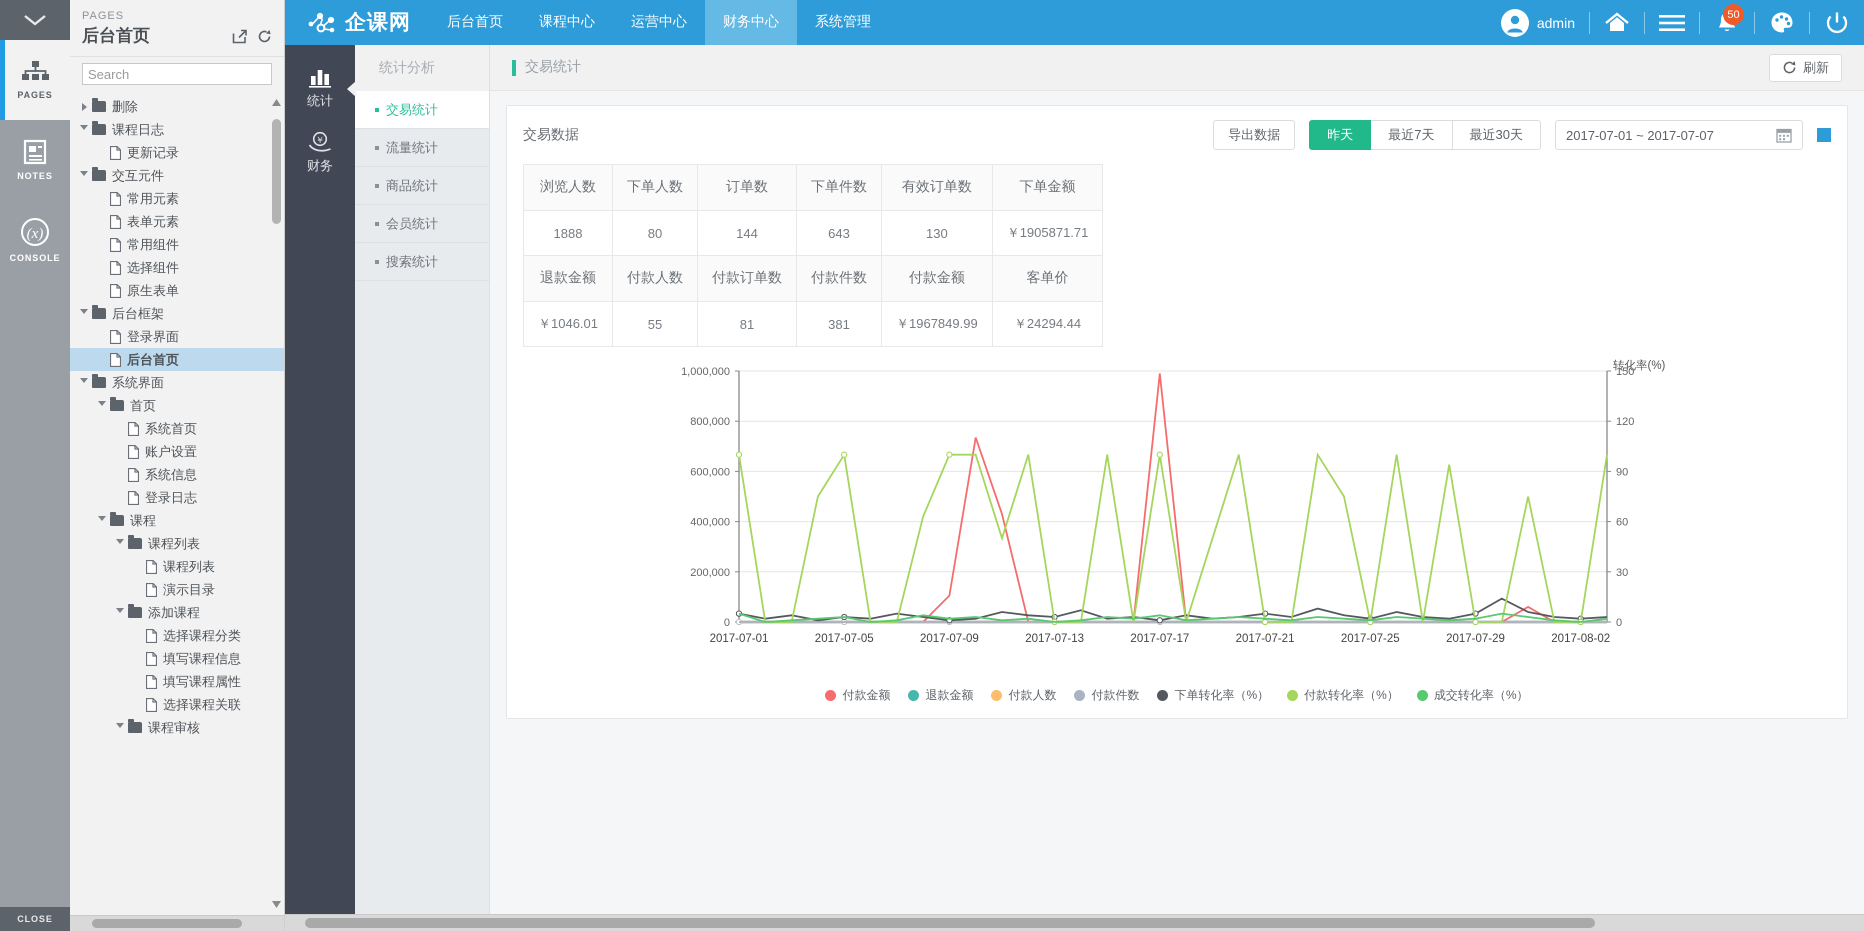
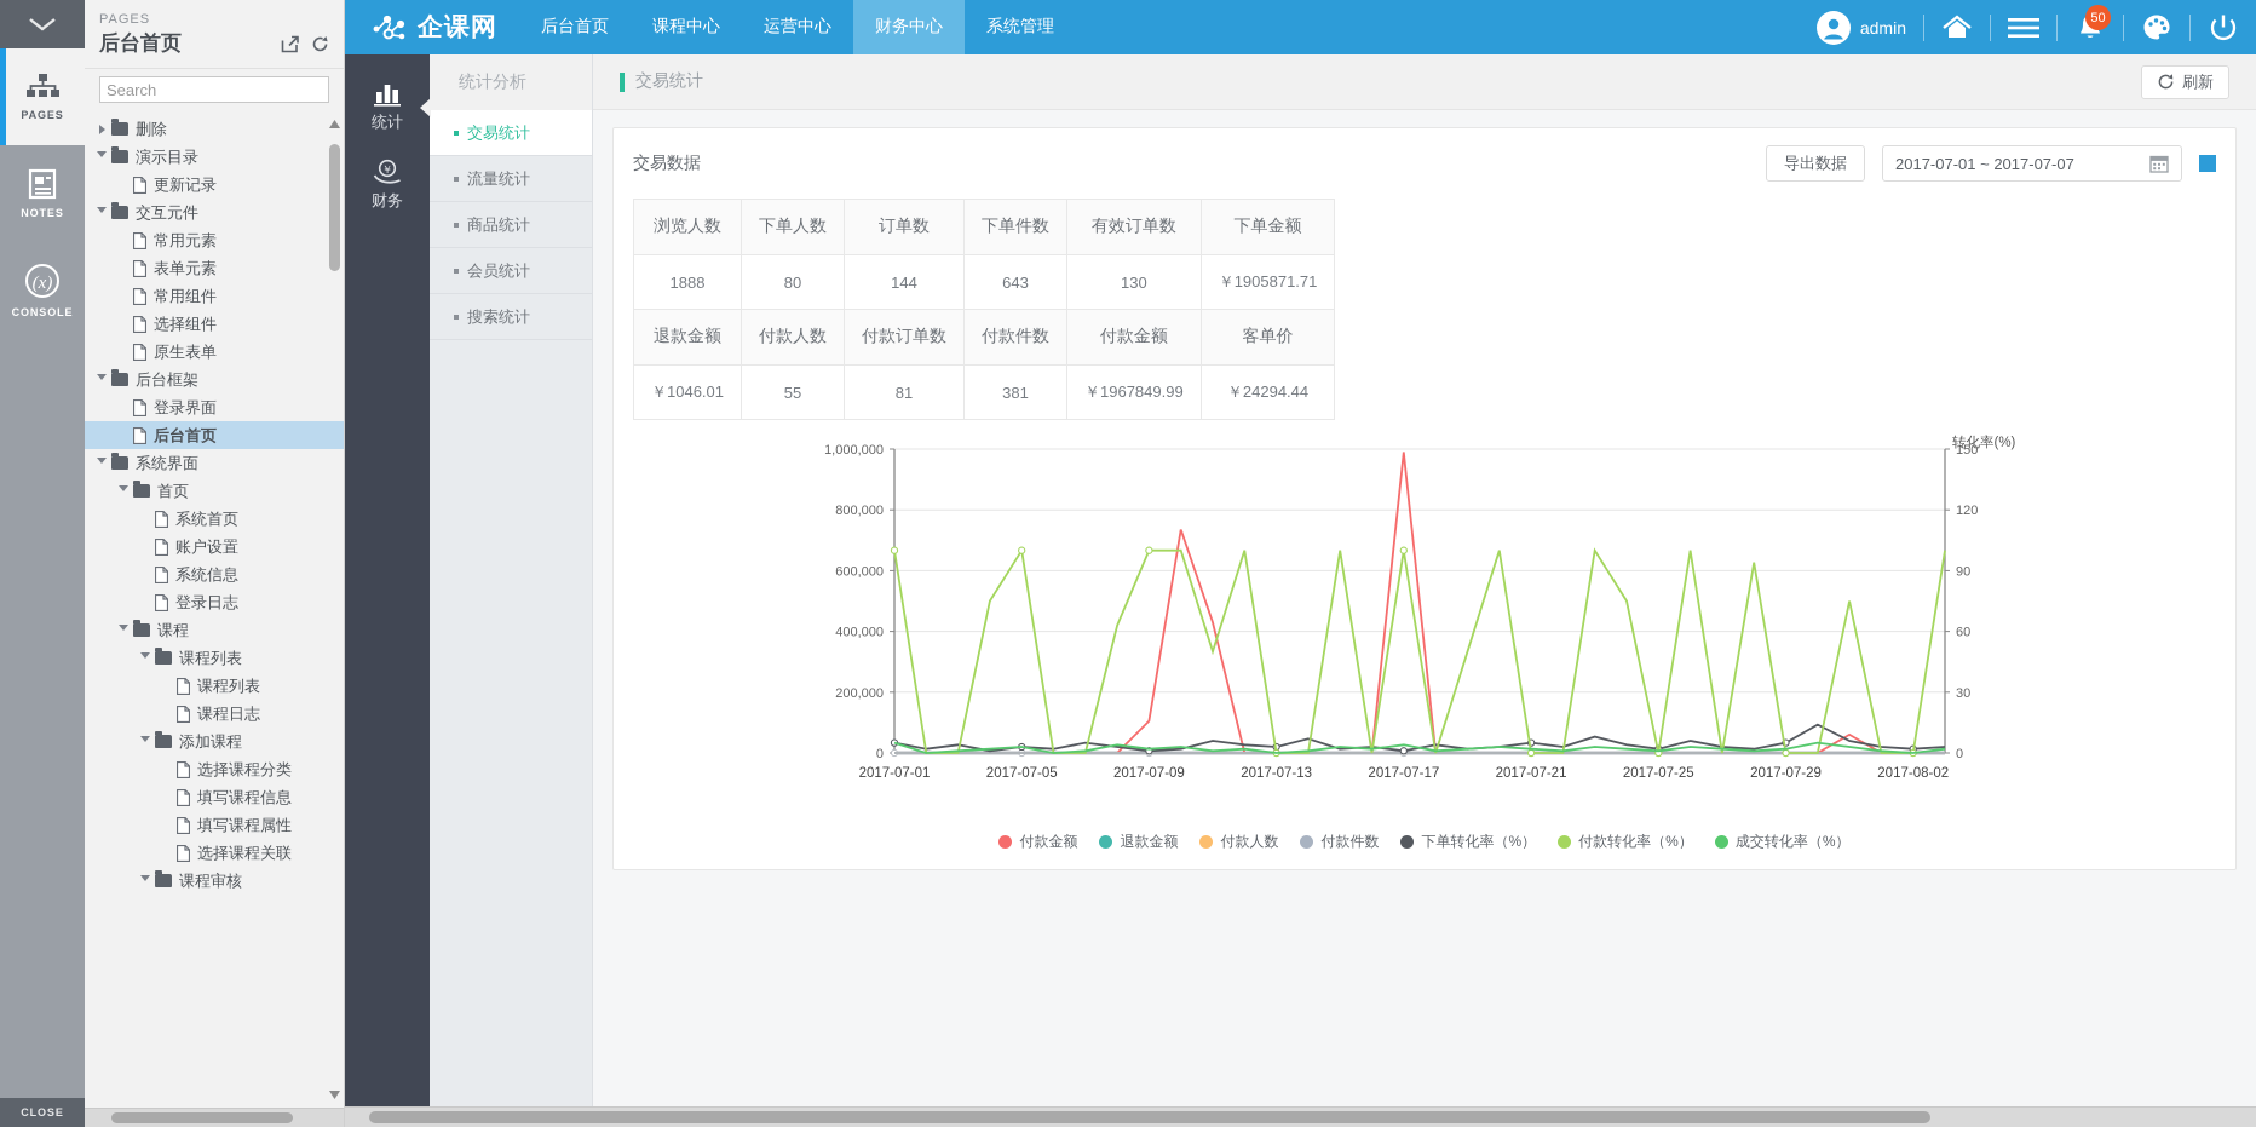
  PAGES
  NOTES
  (x)
  CONSOLE
  CLOSE
  PAGES
  后台首页
  Search
  删除
- 课程日志
+ 演示目录
  更新记录
  交互元件
  常用元素
  表单元素
  常用组件
  选择组件
  原生表单
  后台框架
  登录界面
  后台首页
  系统界面
  首页
  系统首页
  账户设置
  系统信息
  登录日志
  课程
  课程列表
  课程列表
- 演示目录
+ 课程日志
  添加课程
  选择课程分类
  填写课程信息
  填写课程属性
  选择课程关联
  课程审核
  企课网
  后台首页
  课程中心
  运营中心
  财务中心
  系统管理
  admin
  50
  统计
  ￥
  财务
  统计分析
  交易统计
  流量统计
  商品统计
  会员统计
  搜索统计
  交易统计
  刷新
  交易数据
  导出数据
- 昨天
- 最近7天
- 最近30天
  2017-07-01 ~ 2017-07-07
  浏览人数	下单人数	订单数	下单件数	有效订单数	下单金额
  1888	80	144	643	130	￥1905871.71
  退款金额	付款人数	付款订单数	付款件数	付款金额	客单价
  ￥1046.01	55	81	381	￥1967849.99	￥24294.44
  0
  0
  200,000
  30
  400,000
  60
  600,000
  90
  800,000
  120
  1,000,000
  150
  转化率(%)
  2017-07-01
  2017-07-05
  2017-07-09
  2017-07-13
  2017-07-17
  2017-07-21
  2017-07-25
  2017-07-29
  2017-08-02
  付款金额
  退款金额
  付款人数
  付款件数
  下单转化率（%）
  付款转化率（%）
  成交转化率（%）
